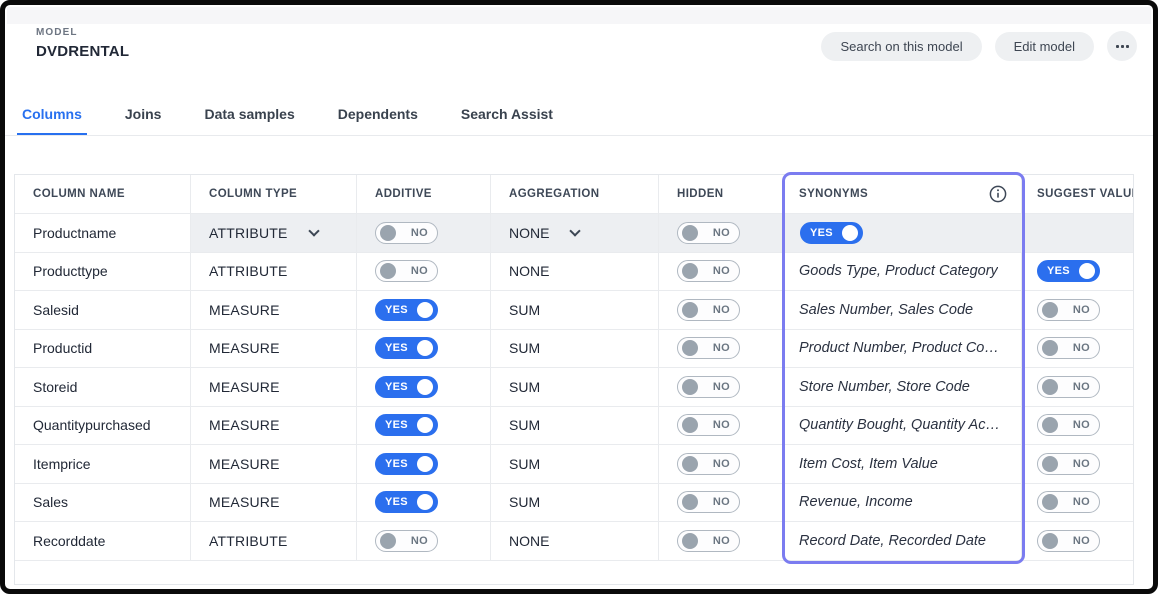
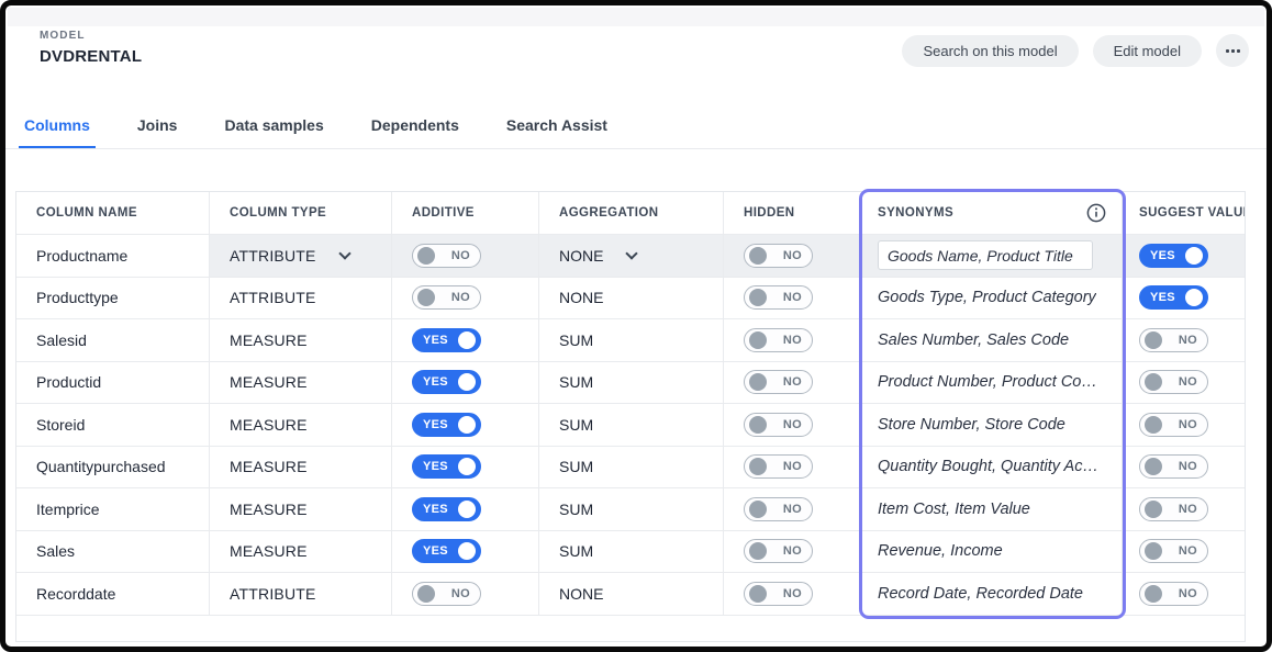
  MODEL
  DVDRENTAL
  Search on this model
  Edit model
  Columns
  Joins
  Data samples
  Dependents
  Search Assist
  COLUMN NAME
  COLUMN TYPE
  ADDITIVE
  AGGREGATION
  HIDDEN
  SYNONYMS
  SUGGEST VALU
  Productname
  ATTRIBUTE
  NO
  NONE
  NO
+ Goods Name, Product Title
  YES
  Producttype
  ATTRIBUTE
  NO
  NONE
  NO
  Goods Type, Product Category
  YES
  Salesid
  MEASURE
  YES
  SUM
  NO
  Sales Number, Sales Code
  NO
  Productid
  MEASURE
  YES
  SUM
  NO
  Product Number, Product Co…
  NO
  Storeid
  MEASURE
  YES
  SUM
  NO
  Store Number, Store Code
  NO
  Quantitypurchased
  MEASURE
  YES
  SUM
  NO
  Quantity Bought, Quantity Ac…
  NO
  Itemprice
  MEASURE
  YES
  SUM
  NO
  Item Cost, Item Value
  NO
  Sales
  MEASURE
  YES
  SUM
  NO
  Revenue, Income
  NO
  Recorddate
  ATTRIBUTE
  NO
  NONE
  NO
  Record Date, Recorded Date
  NO
